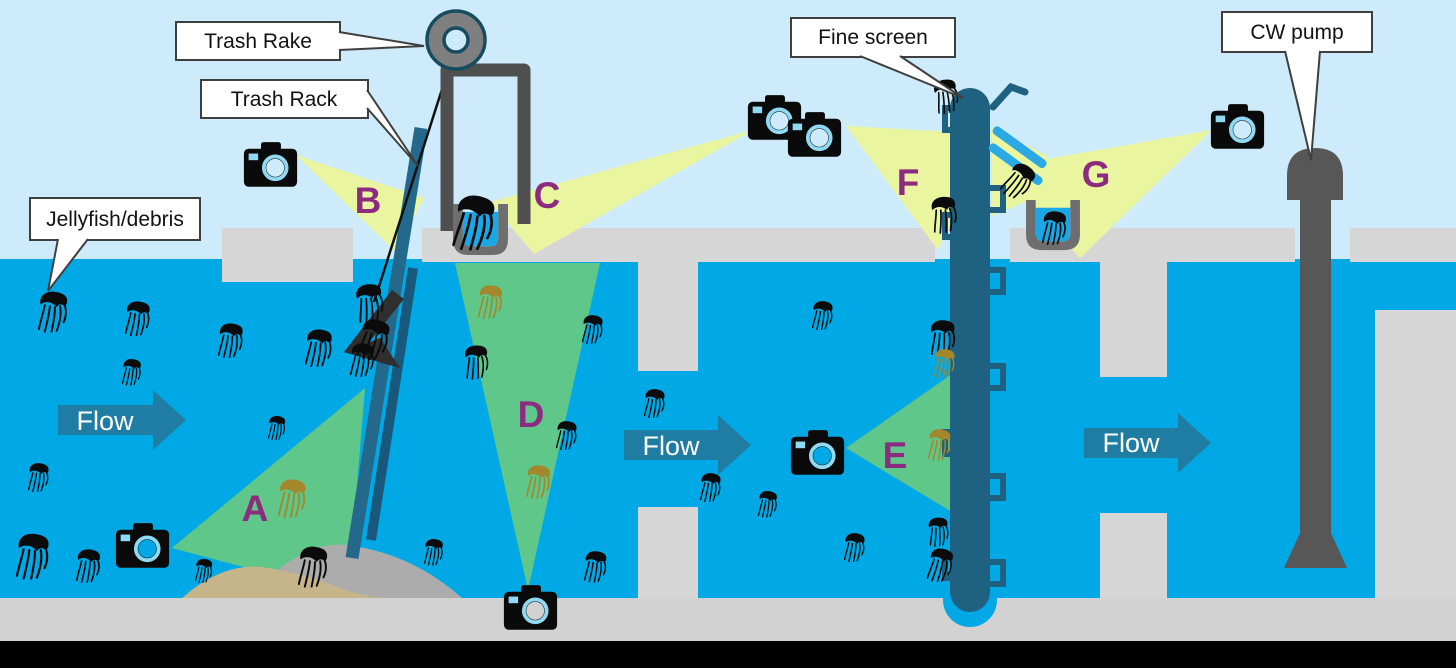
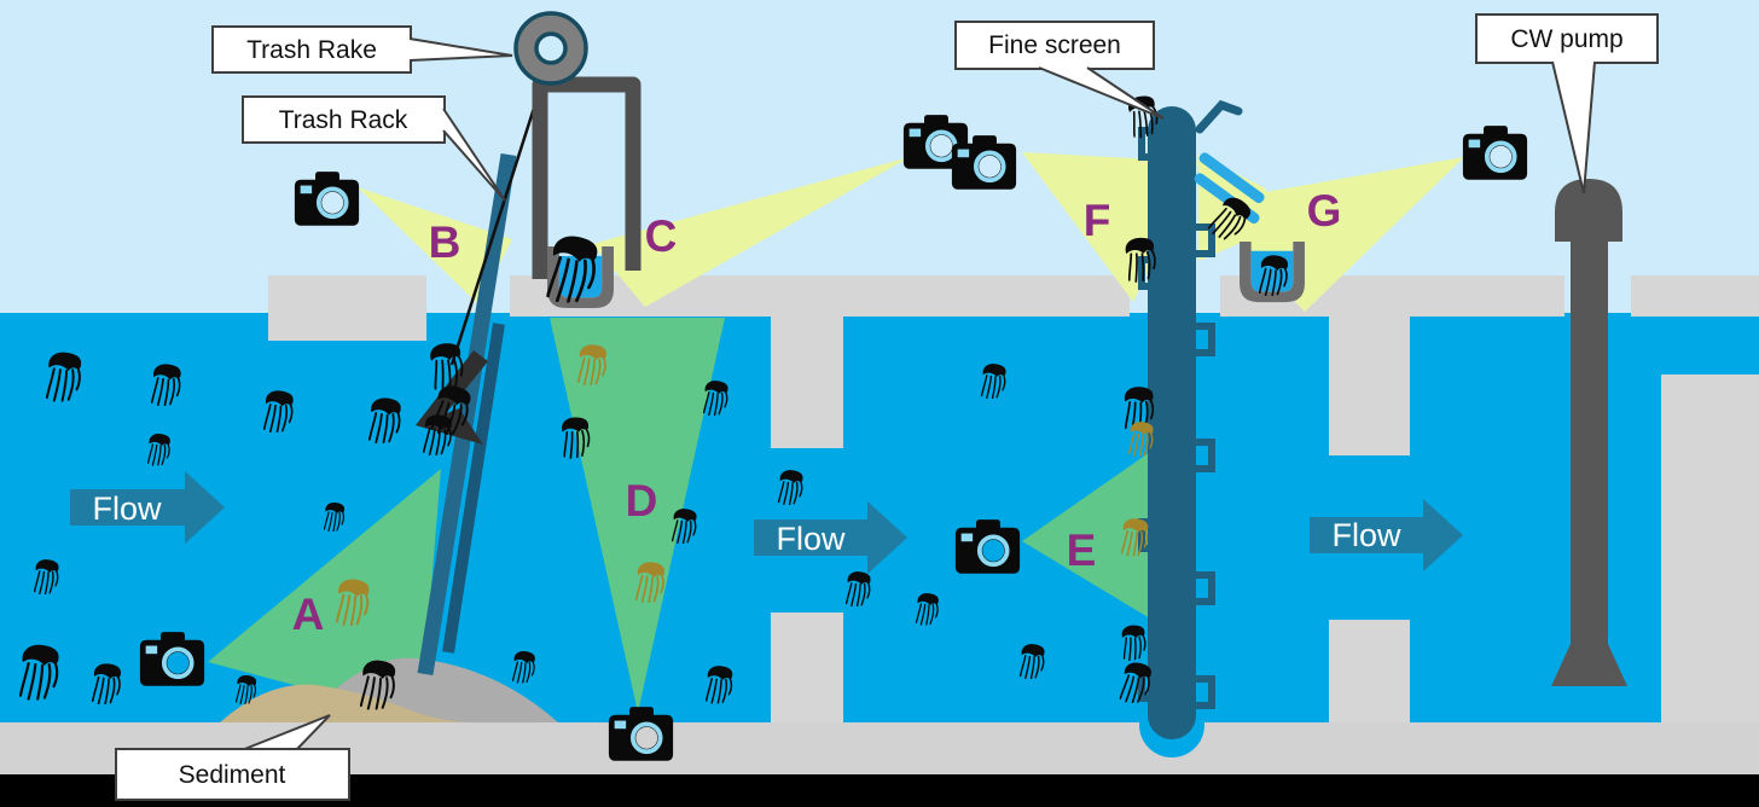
  Flow
  Flow
  Flow
  Trash Rake
  Trash Rack
- Jellyfish/debris
  Fine screen
  CW pump
+ Sediment
  A
  B
  C
  D
  E
  F
  G
